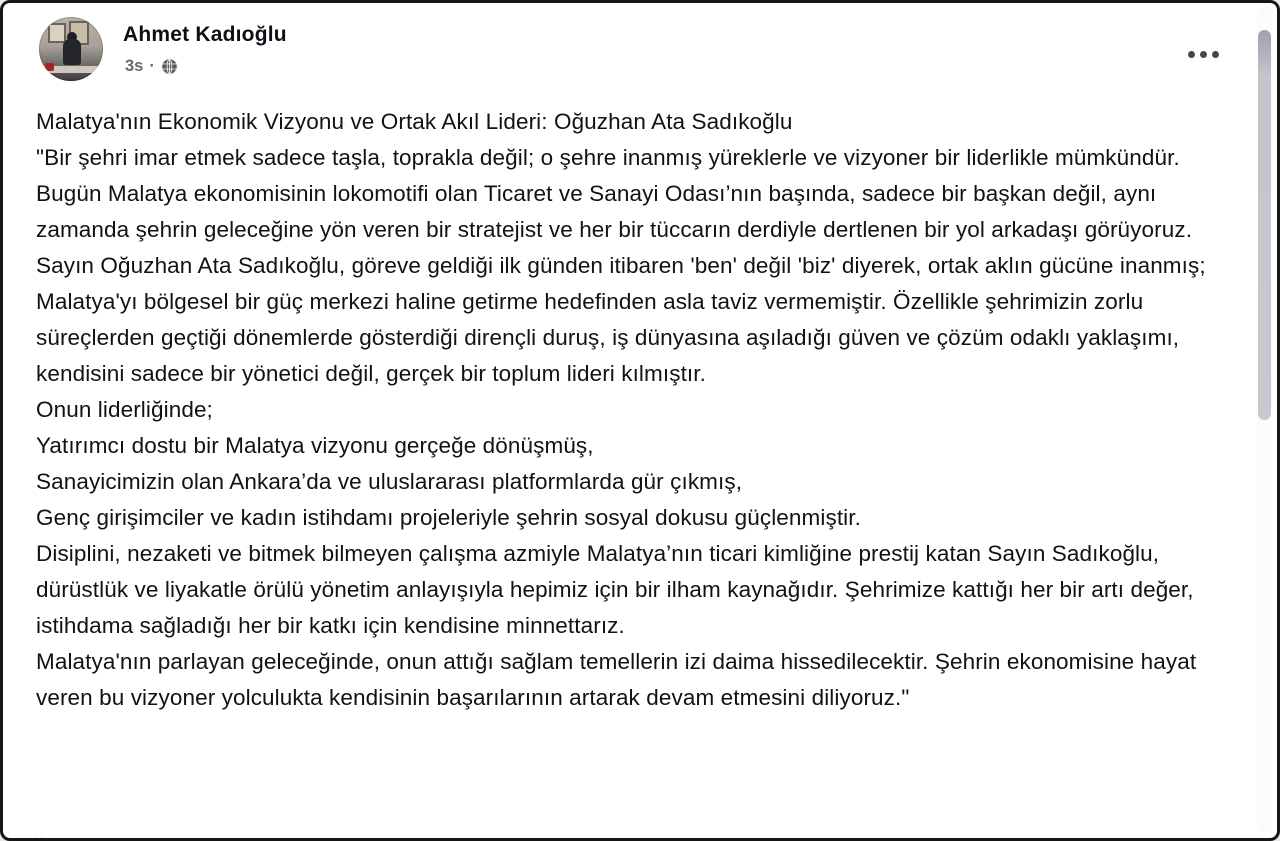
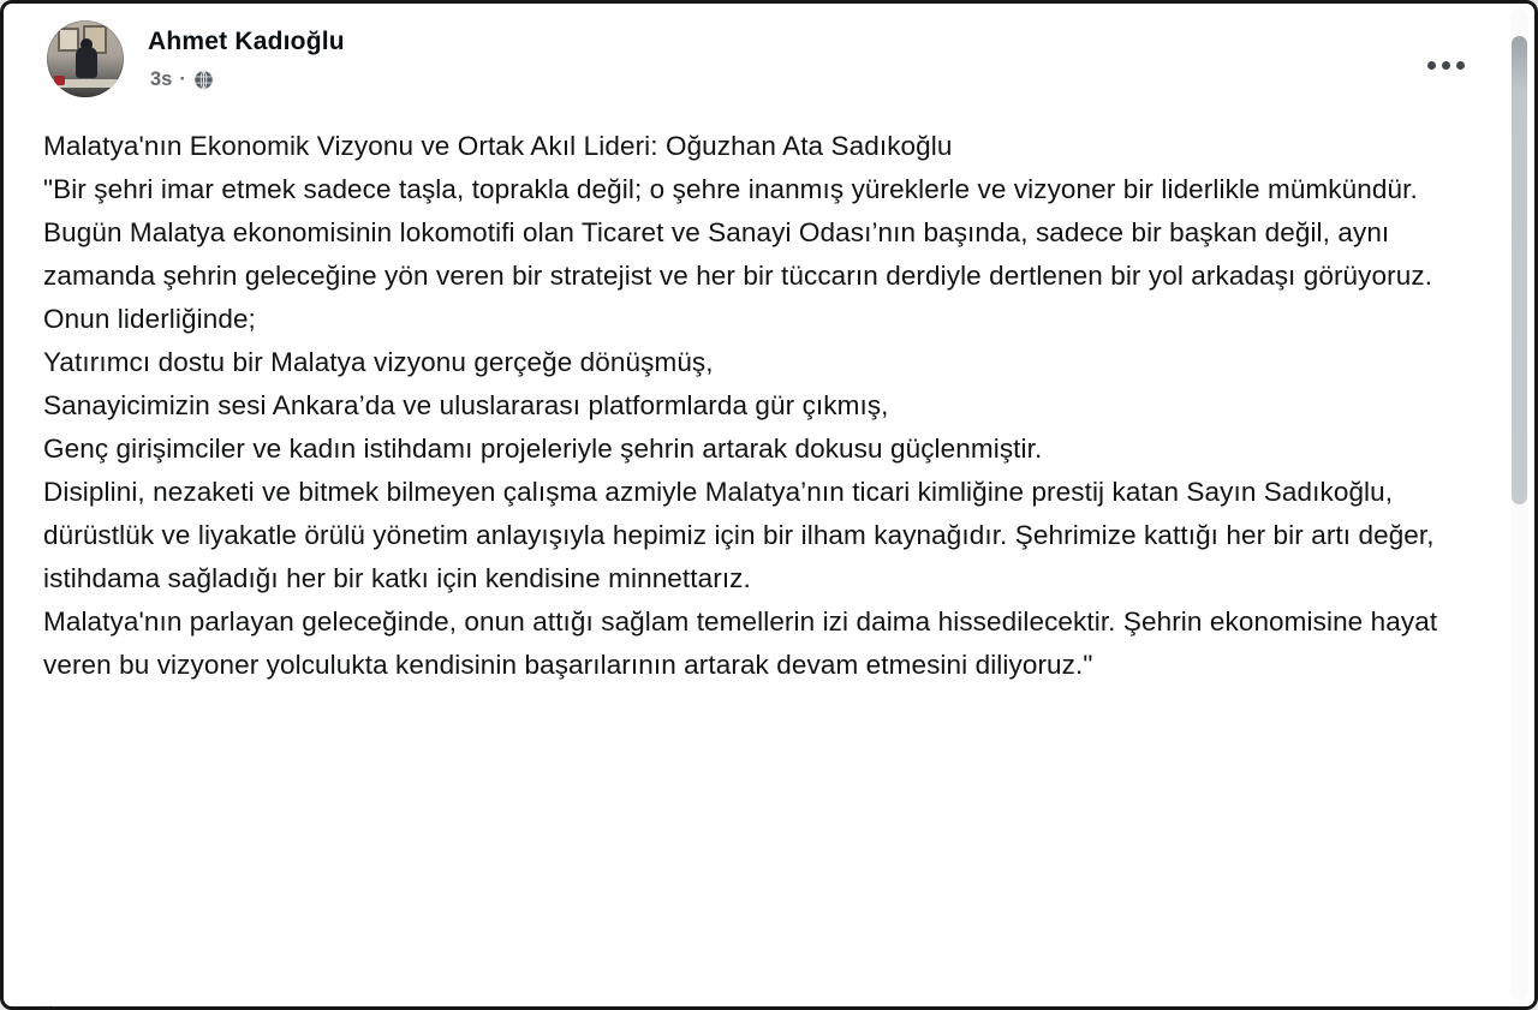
  Ahmet Kadıoğlu
  3s
  ·
  Malatya'nın Ekonomik Vizyonu ve Ortak Akıl Lideri: Oğuzhan Ata Sadıkoğlu
  "Bir şehri imar etmek sadece taşla, toprakla değil; o şehre inanmış yüreklerle ve vizyoner bir liderlikle mümkündür. Bugün Malatya ekonomisinin lokomotifi olan Ticaret ve Sanayi Odası’nın başında, sadece bir başkan değil, aynı zamanda şehrin geleceğine yön veren bir stratejist ve her bir tüccarın derdiyle dertlenen bir yol arkadaşı görüyoruz.
- Sayın Oğuzhan Ata Sadıkoğlu, göreve geldiği ilk günden itibaren 'ben' değil 'biz' diyerek, ortak aklın gücüne inanmış; Malatya'yı bölgesel bir güç merkezi haline getirme hedefinden asla taviz vermemiştir. Özellikle şehrimizin zorlu süreçlerden geçtiği dönemlerde gösterdiği dirençli duruş, iş dünyasına aşıladığı güven ve çözüm odaklı yaklaşımı, kendisini sadece bir yönetici değil, gerçek bir toplum lideri kılmıştır.
  Onun liderliğinde;
  Yatırımcı dostu bir Malatya vizyonu gerçeğe dönüşmüş,
- Sanayicimizin olan Ankara’da ve uluslararası platformlarda gür çıkmış,
+ Sanayicimizin sesi Ankara’da ve uluslararası platformlarda gür çıkmış,
- Genç girişimciler ve kadın istihdamı projeleriyle şehrin sosyal dokusu güçlenmiştir.
+ Genç girişimciler ve kadın istihdamı projeleriyle şehrin artarak dokusu güçlenmiştir.
  Disiplini, nezaketi ve bitmek bilmeyen çalışma azmiyle Malatya’nın ticari kimliğine prestij katan Sayın Sadıkoğlu, dürüstlük ve liyakatle örülü yönetim anlayışıyla hepimiz için bir ilham kaynağıdır. Şehrimize kattığı her bir artı değer, istihdama sağladığı her bir katkı için kendisine minnettarız.
  Malatya'nın parlayan geleceğinde, onun attığı sağlam temellerin izi daima hissedilecektir. Şehrin ekonomisine hayat veren bu vizyoner yolculukta kendisinin başarılarının artarak devam etmesini diliyoruz."
